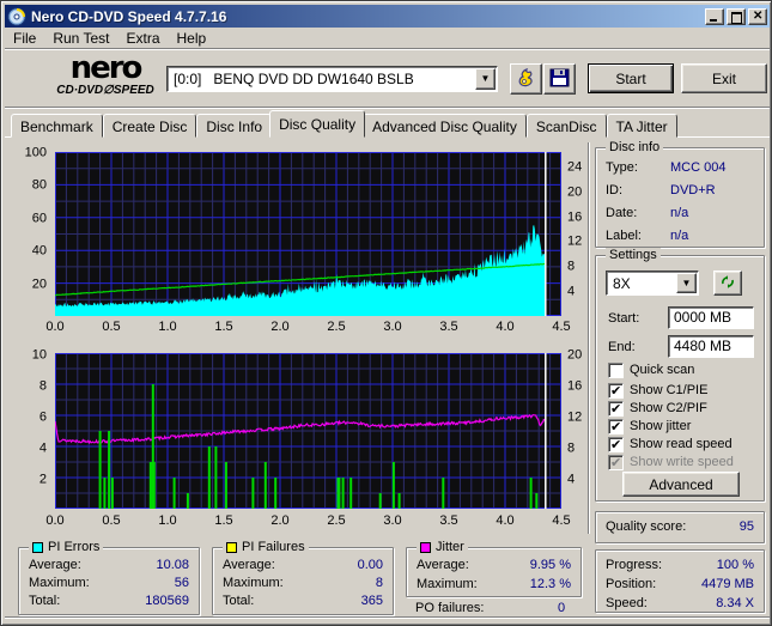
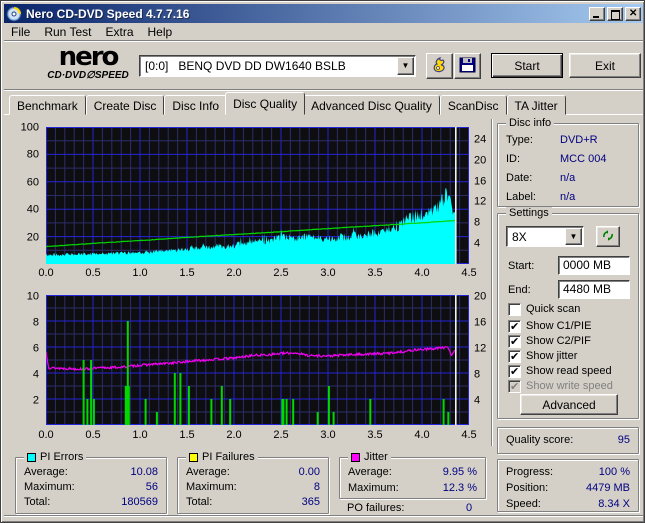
  Nero CD-DVD Speed 4.7.7.16
  File
  Run Test
  Extra
  Help
  nero
  CD·DVD∅SPEED
  [0:0] BENQ DVD DD DW1640 BSLB
  ▼
  Start
  Exit
  Benchmark
  Create Disc
  Disc Info
  Disc Quality
  Advanced Disc Quality
  ScanDisc
  TA Jitter
  20
  40
  60
  80
  100
  4
  8
  12
  16
  20
  24
  0.0
  0.5
  1.0
  1.5
  2.0
  2.5
  3.0
  3.5
  4.0
  4.5
  2
  4
  6
  8
  10
  4
  8
  12
  16
  20
  0.0
  0.5
  1.0
  1.5
  2.0
  2.5
  3.0
  3.5
  4.0
  4.5
  Disc info
  Type:
- MCC 004
+ DVD+R
  ID:
- DVD+R
+ MCC 004
  Date:
  n/a
  Label:
  n/a
  Settings
  8X
  ▼
  Start:
  0000 MB
  End:
  4480 MB
  Quick scan
  Show C1/PIE
  Show C2/PIF
  Show jitter
  Show read speed
  Show write speed
  Advanced
  Quality score:
  95
  Progress:
  100 %
  Position:
  4479 MB
  Speed:
  8.34 X
  PI Errors
  Average:
  10.08
  Maximum:
  56
  Total:
  180569
  PI Failures
  Average:
  0.00
  Maximum:
  8
  Total:
  365
  Jitter
  Average:
  9.95 %
  Maximum:
  12.3 %
  PO failures:
  0
